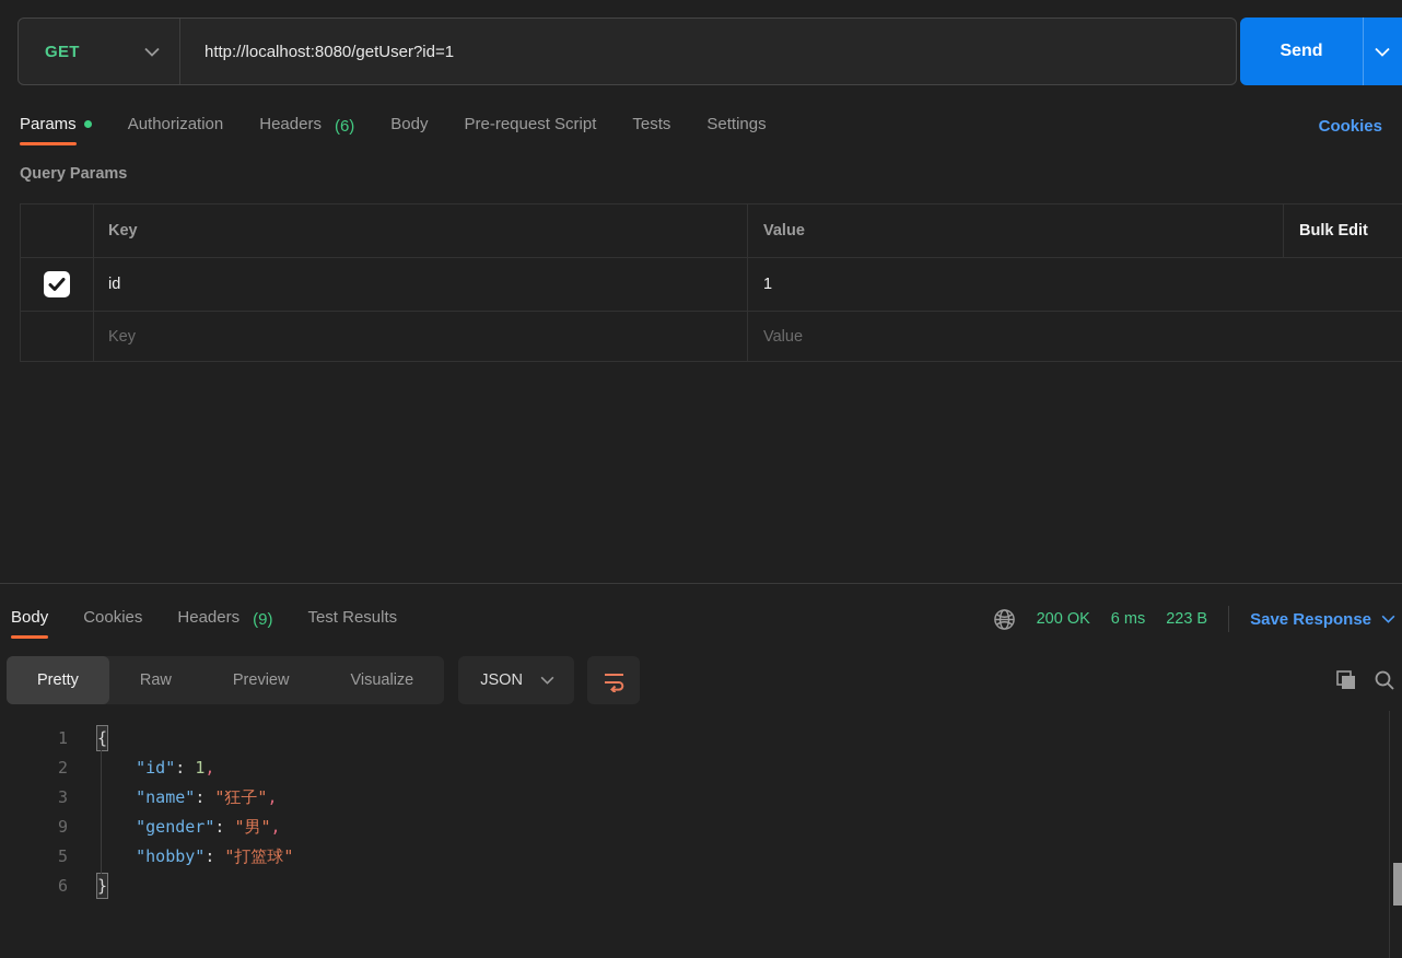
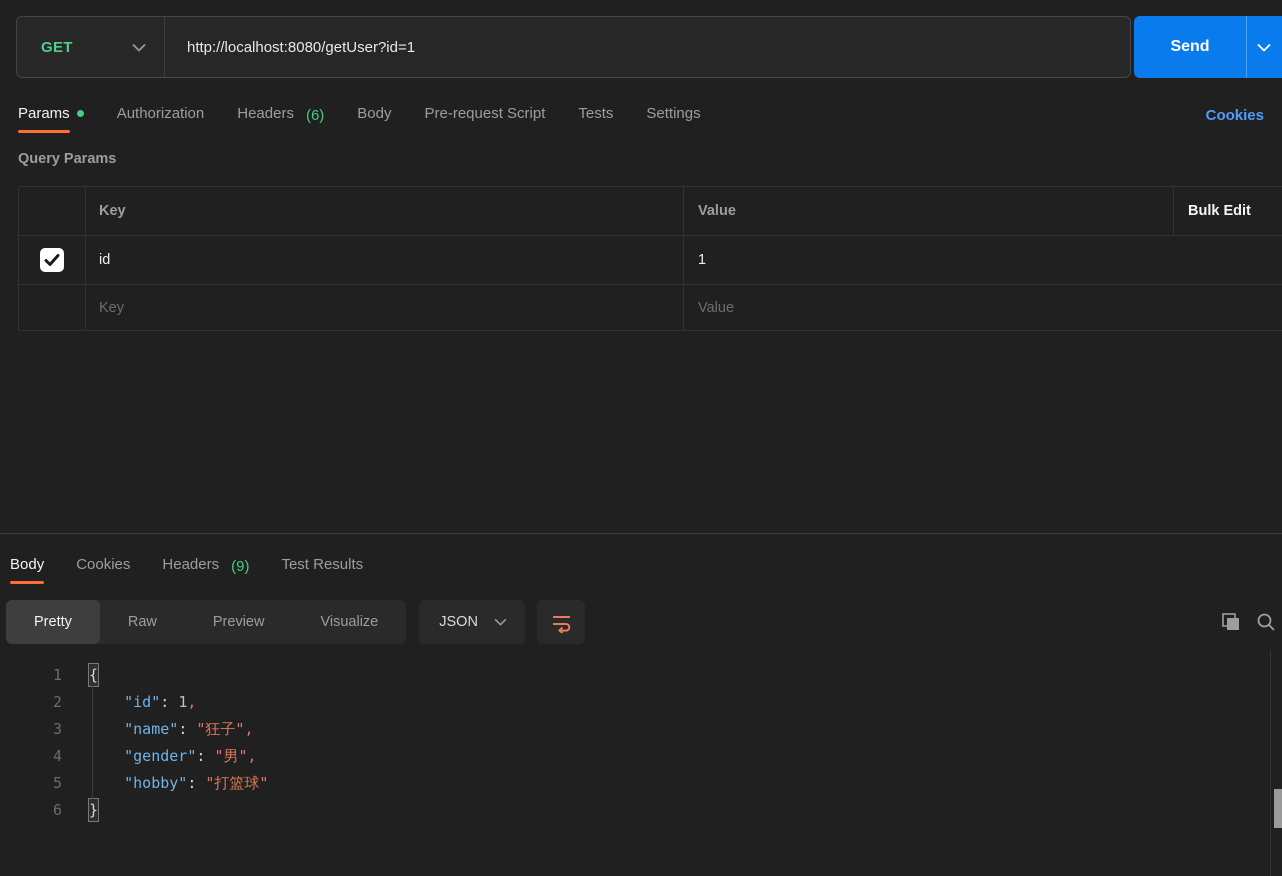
  GET
  http://localhost:8080/getUser?id=1
  Send
  Params
  Authorization
  Headers
  (6)
  Body
  Pre-request Script
  Tests
  Settings
  Cookies
  Query Params
  Key
  Value
  Bulk Edit
  id
  1
  Key
  Value
  Body
  Cookies
  Headers
  (9)
  Test Results
- 200 OK
- 6 ms
- 223 B
- Save Response
  Pretty
  Raw
  Preview
  Visualize
  JSON
  1
  {
  2
  "id": 1,
  3
  "name": "狂子",
- 9
+ 4
  "gender": "男",
  5
  "hobby": "打篮球"
  6
  }
